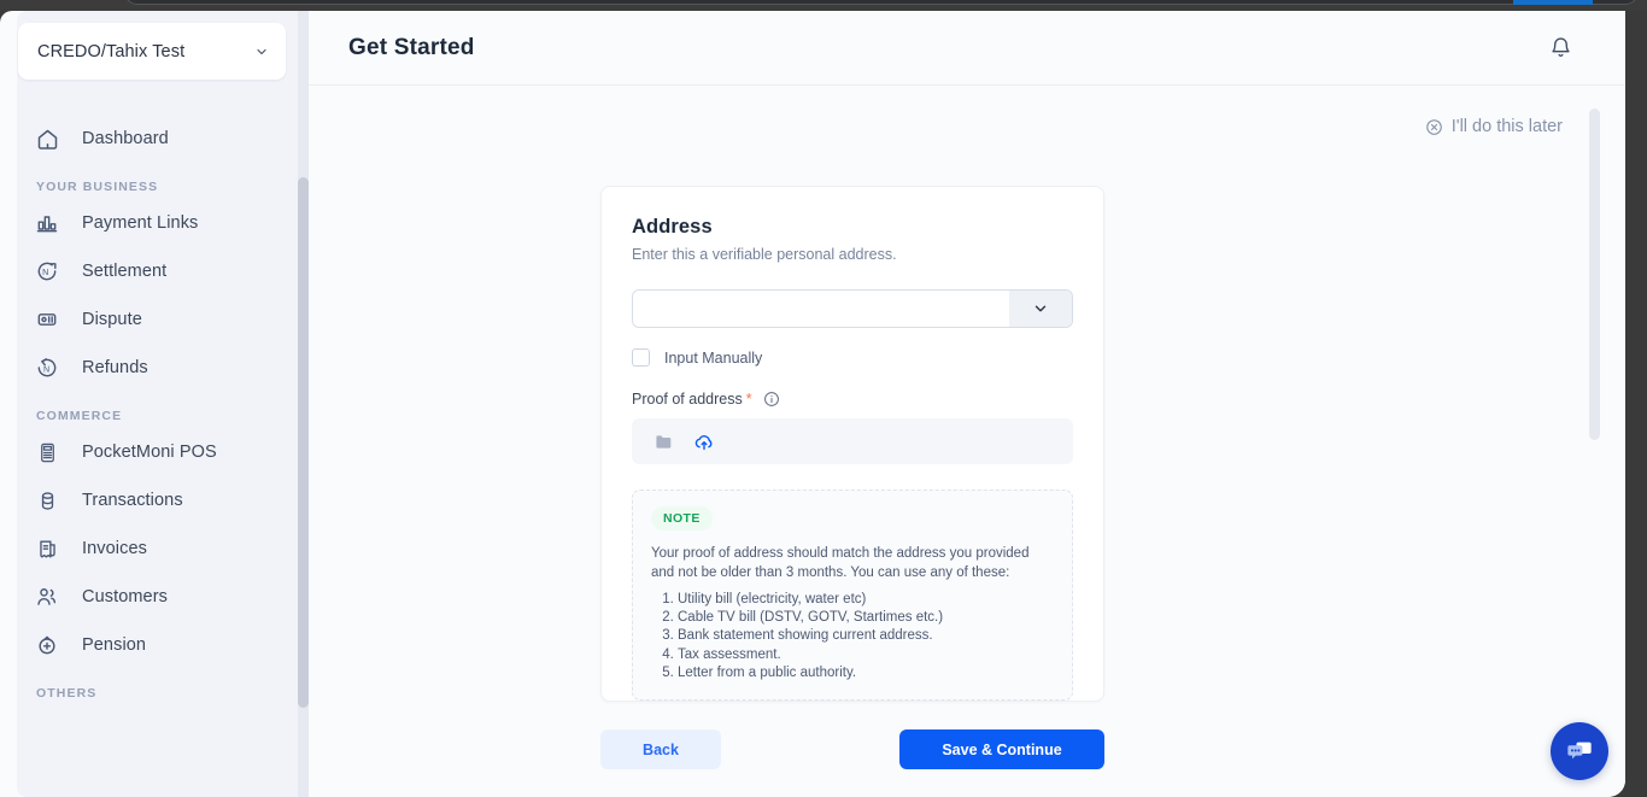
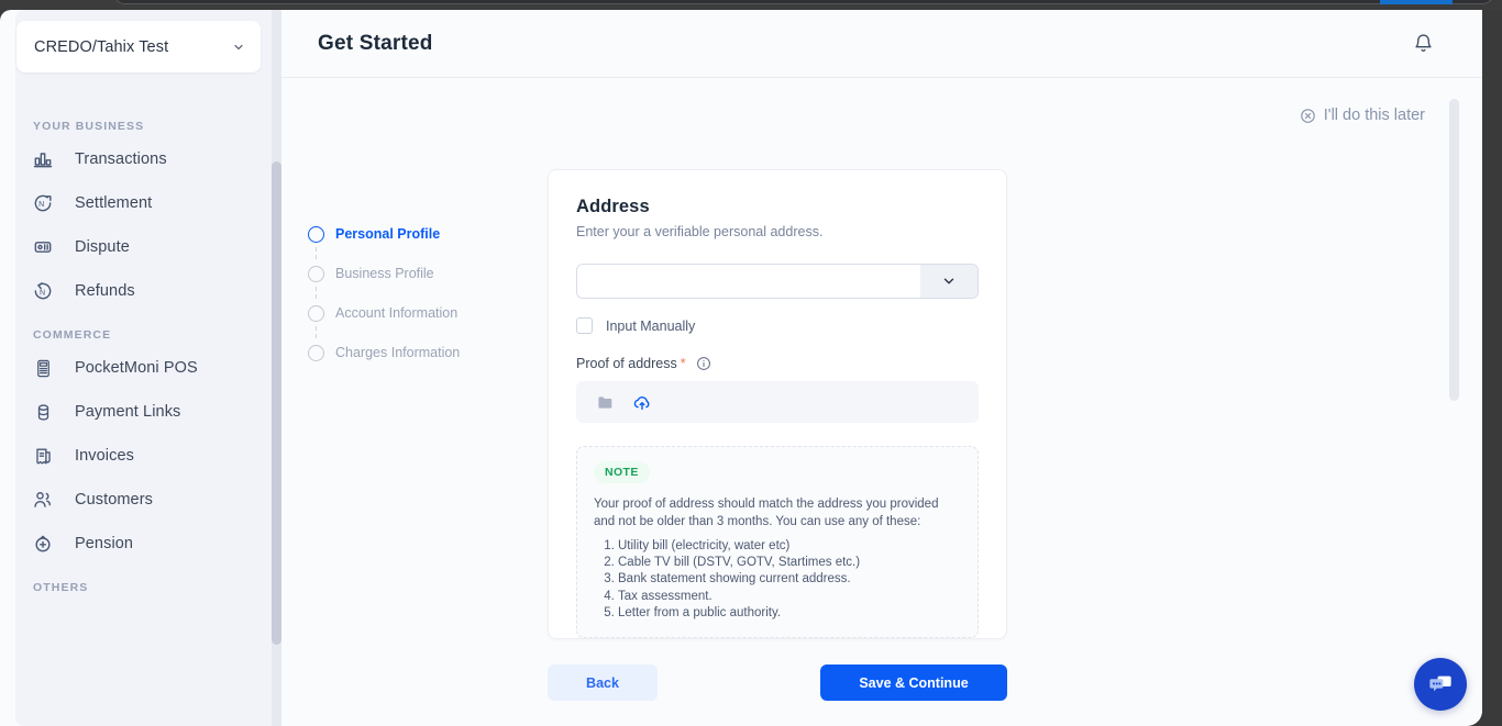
  CREDO/Tahix Test
- Dashboard
  YOUR BUSINESS
- Payment Links
+ Transactions
  N
  Settlement
  Dispute
  N
  Refunds
  COMMERCE
  PocketMoni POS
- Transactions
+ Payment Links
  Invoices
  Customers
  Pension
  OTHERS
  Get Started
  I'll do this later
+ Personal Profile
+ Business Profile
+ Account Information
+ Charges Information
  Address
- Enter this a verifiable personal address.
+ Enter your a verifiable personal address.
  Input Manually
  Proof of address
  *
  NOTE
  Your proof of address should match the address you provided and not be older than 3 months. You can use any of these:
  Utility bill (electricity, water etc)
  Cable TV bill (DSTV, GOTV, Startimes etc.)
  Bank statement showing current address.
  Tax assessment.
  Letter from a public authority.
  Back
  Save & Continue
